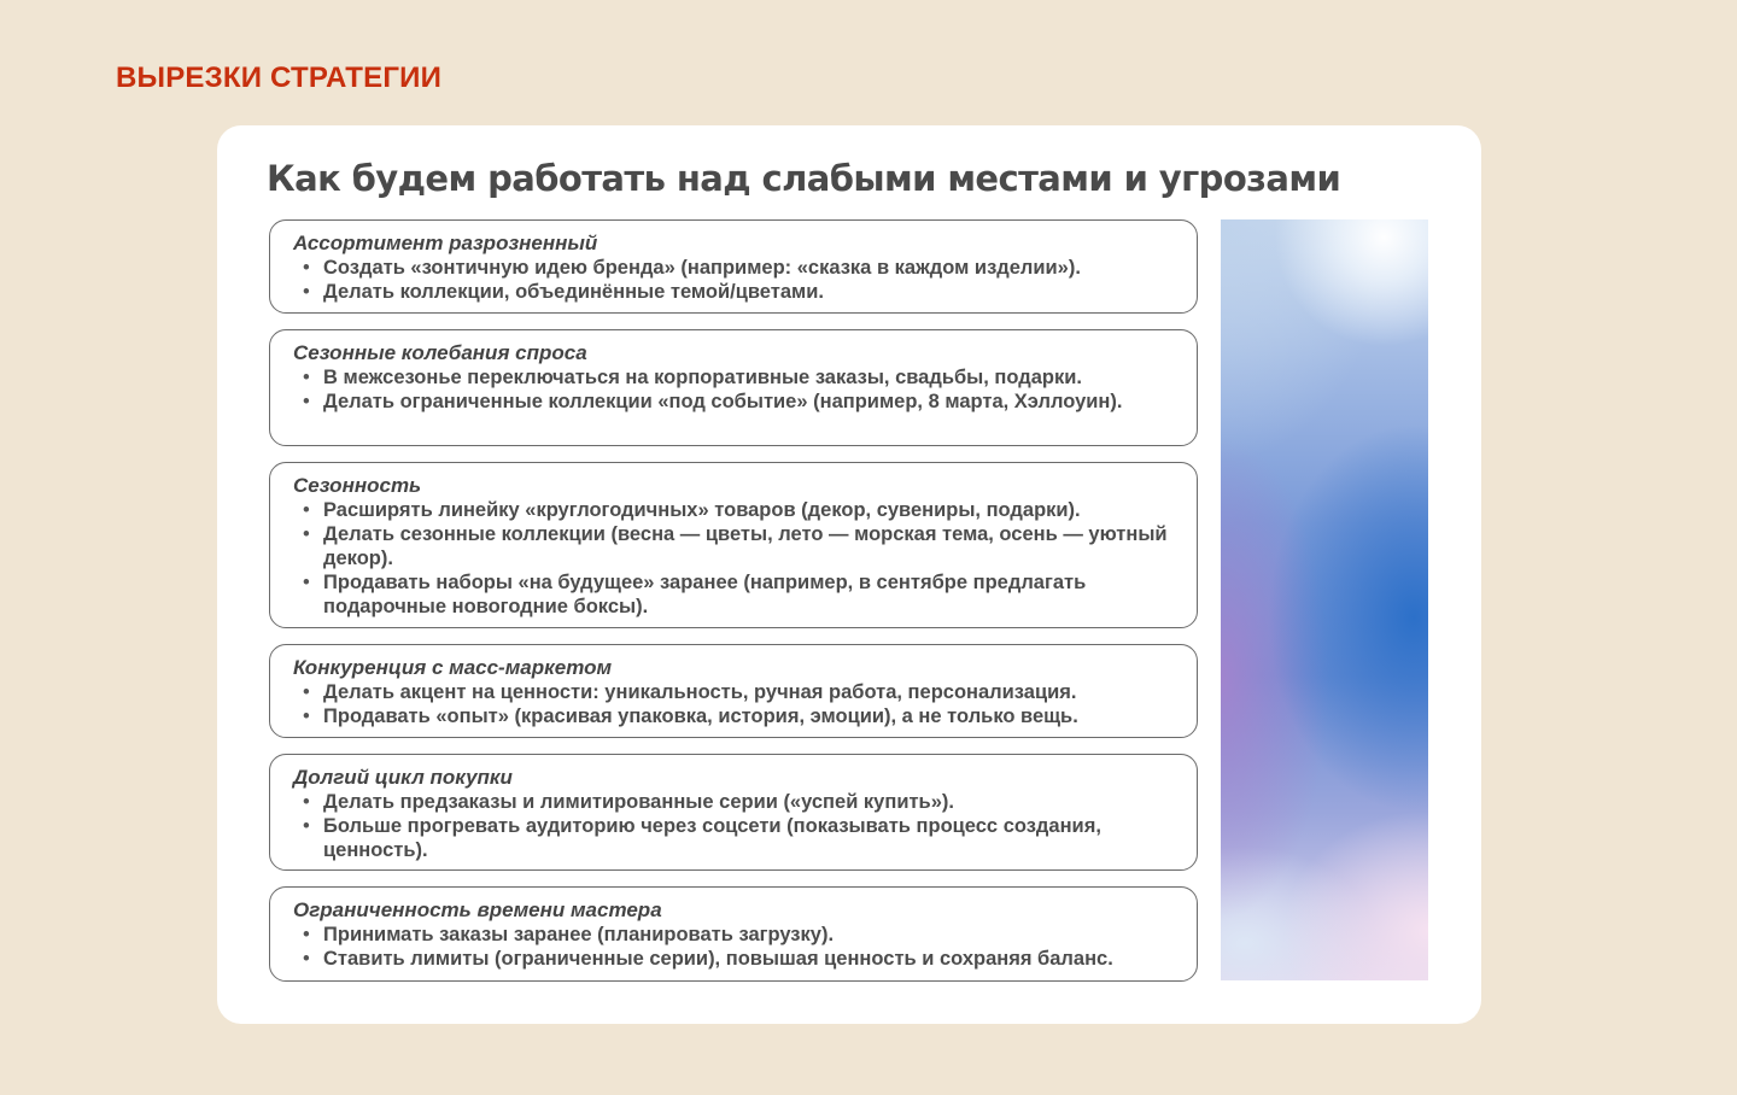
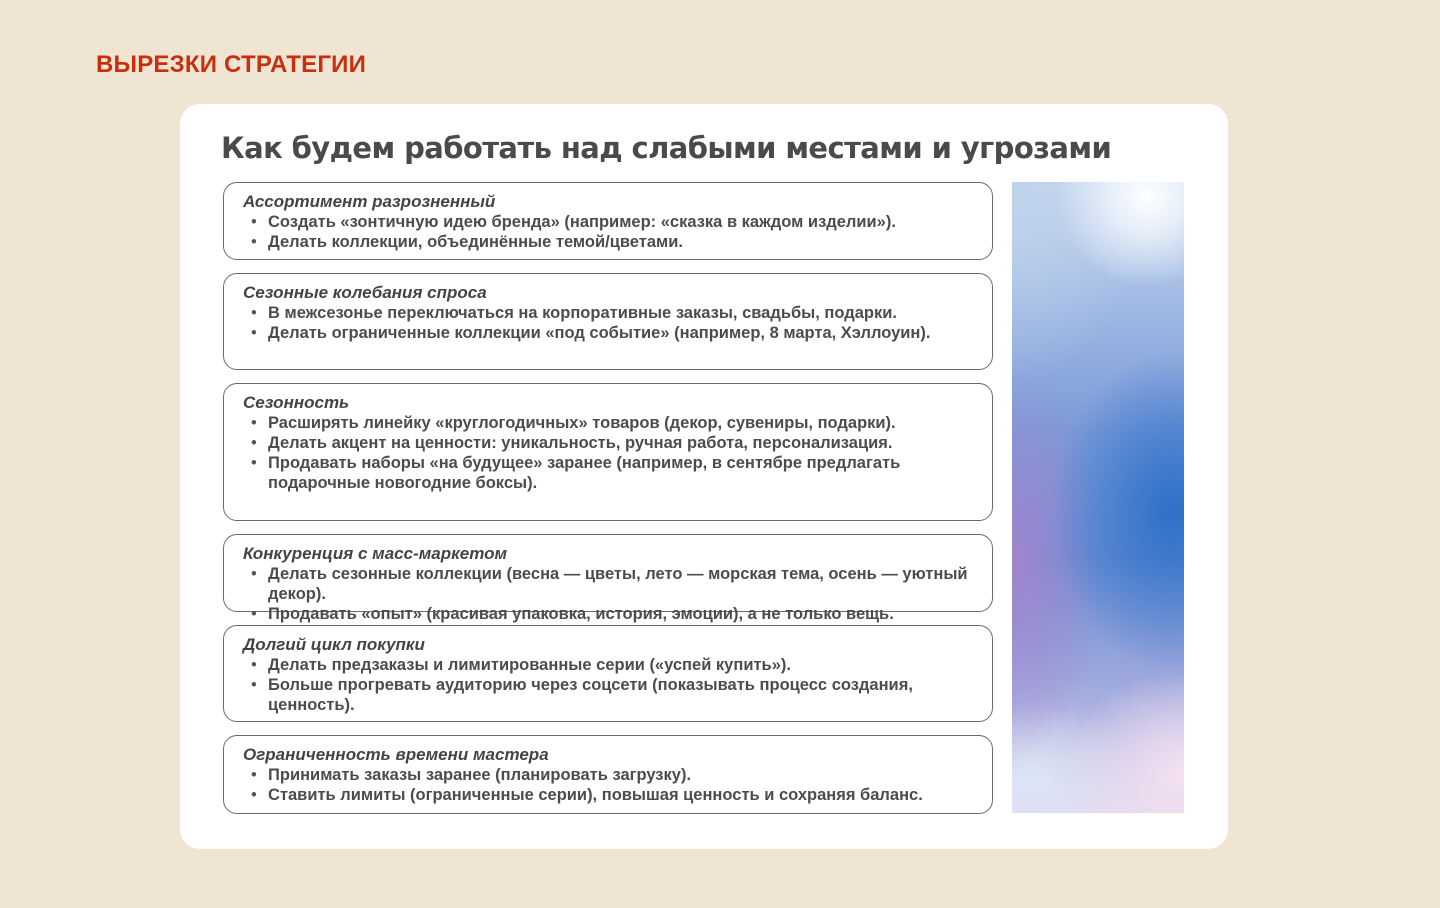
  ВЫРЕЗКИ СТРАТЕГИИ
  Как будем работать над слабыми местами и угрозами
  Ассортимент разрозненный
  Создать «зонтичную идею бренда» (например: «сказка в каждом изделии»).
  Делать коллекции, объединённые темой/цветами.
  Сезонные колебания спроса
  В межсезонье переключаться на корпоративные заказы, свадьбы, подарки.
  Делать ограниченные коллекции «под событие» (например, 8 марта, Хэллоуин).
  Сезонность
  Расширять линейку «круглогодичных» товаров (декор, сувениры, подарки).
- Делать сезонные коллекции (весна — цветы, лето — морская тема, осень — уютный декор).
+ Делать акцент на ценности: уникальность, ручная работа, персонализация.
  Продавать наборы «на будущее» заранее (например, в сентябре предлагать подарочные новогодние боксы).
  Конкуренция с масс-маркетом
- Делать акцент на ценности: уникальность, ручная работа, персонализация.
+ Делать сезонные коллекции (весна — цветы, лето — морская тема, осень — уютный декор).
  Продавать «опыт» (красивая упаковка, история, эмоции), а не только вещь.
  Долгий цикл покупки
  Делать предзаказы и лимитированные серии («успей купить»).
  Больше прогревать аудиторию через соцсети (показывать процесс создания, ценность).
  Ограниченность времени мастера
  Принимать заказы заранее (планировать загрузку).
  Ставить лимиты (ограниченные серии), повышая ценность и сохраняя баланс.
